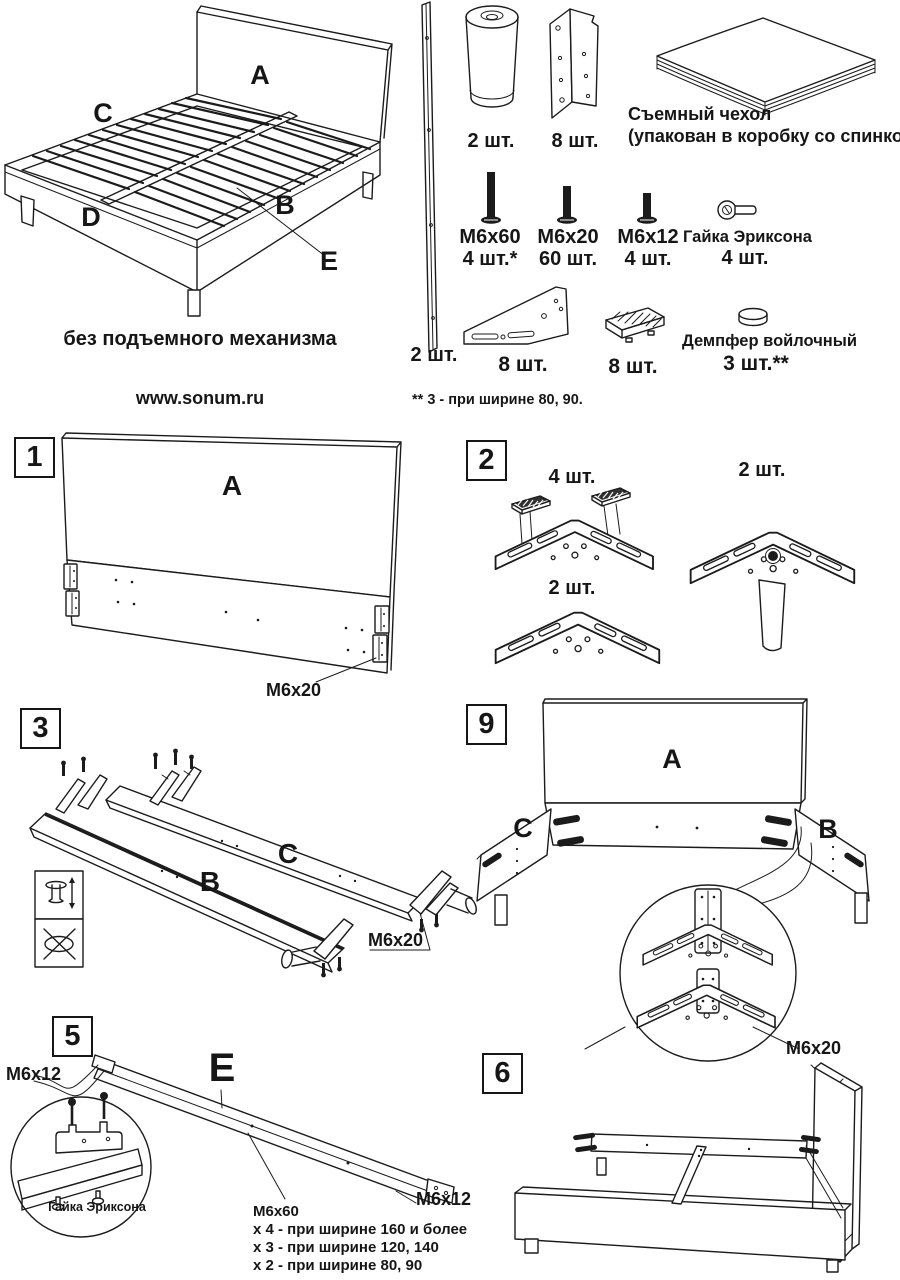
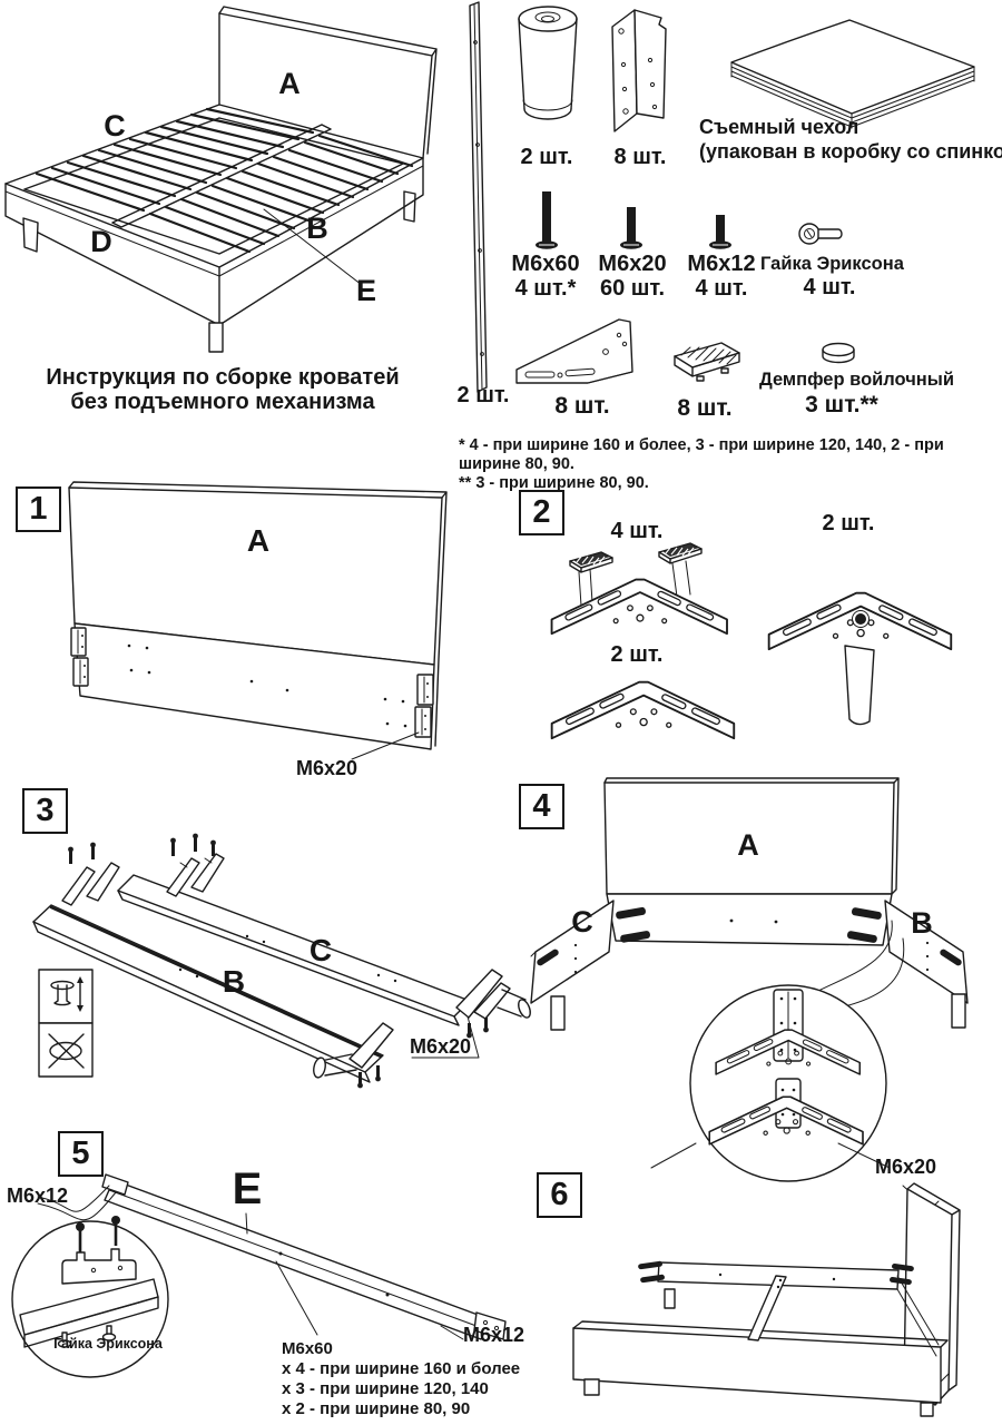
  A
  C
  D
  B
  E
+ Инструкция по сборке кроватей
  без подъемного механизма
- www.sonum.ru
  2 шт.
  2 шт.
  8 шт.
  Съемный чехол
  (упакован в коробку со спинко
  M6x60
  4 шт.*
  M6x20
  60 шт.
  M6x12
  4 шт.
  Гайка Эриксона
  4 шт.
  8 шт.
  8 шт.
  Демпфер войлочный
  3 шт.**
+ * 4 - при ширине 160 и более, 3 - при ширине 120, 140, 2 - при ширине 80, 90.
  ** 3 - при ширине 80, 90.
  1
  A
  M6x20
  2
  4 шт.
  2 шт.
  2 шт.
  3
  B
  C
  M6x20
- 9
+ 4
  A
  C
  B
  M6x20
  5
  M6x12
  E
  Гайка Эриксона
  M6x12
  M6x60
  x 4 - при ширине 160 и более
  x 3 - при ширине 120, 140
  x 2 - при ширине 80, 90
  6
